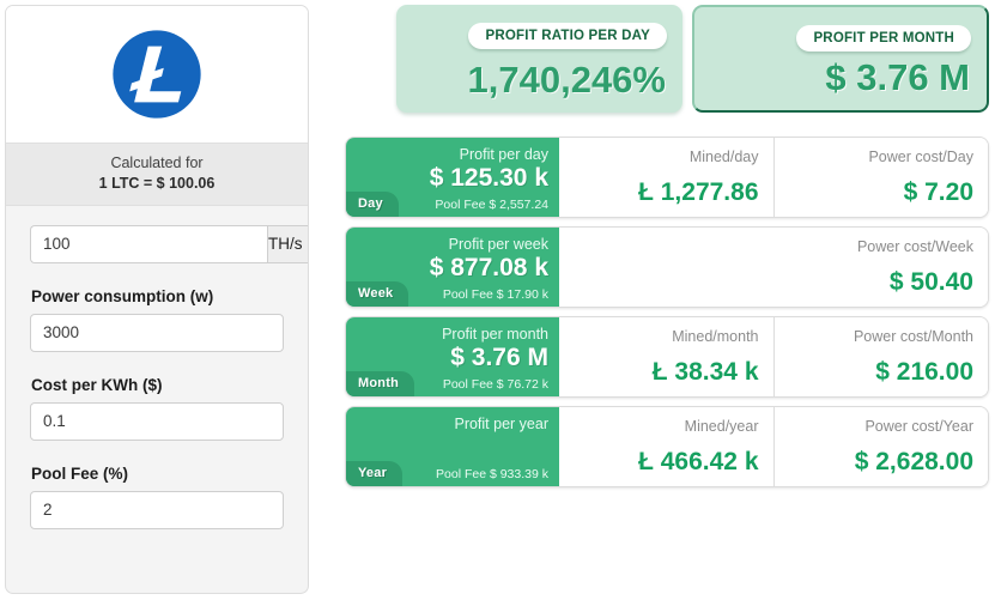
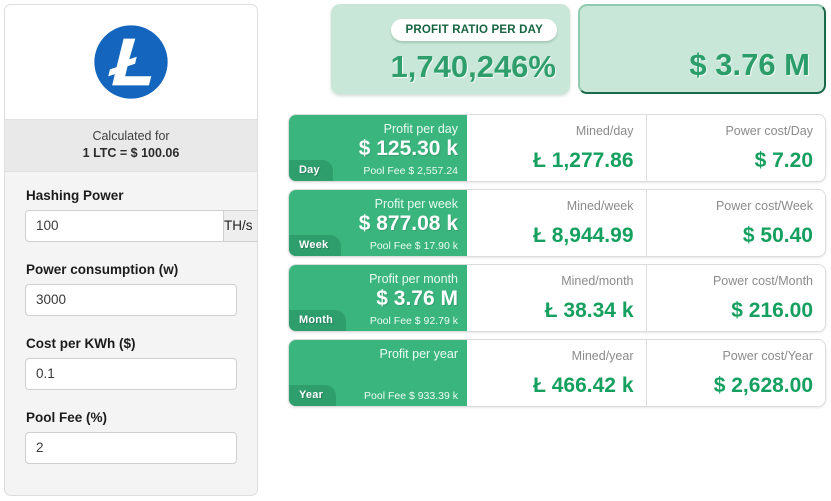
  Calculated for
  1 LTC = $ 100.06
+ Hashing Power
  100
  TH/s
  Power consumption (w)
  3000
  Cost per KWh ($)
  0.1
  Pool Fee (%)
  2
  PROFIT RATIO PER DAY
  1,740,246%
- PROFIT PER MONTH
  $ 3.76 M
  Profit per day
  $ 125.30 k
  Pool Fee $ 2,557.24
  Day
  Mined/day
  Ł 1,277.86
  Power cost/Day
  $ 7.20
  Profit per week
  $ 877.08 k
  Pool Fee $ 17.90 k
  Week
+ Mined/week
+ Ł 8,944.99
  Power cost/Week
  $ 50.40
  Profit per month
  $ 3.76 M
- Pool Fee $ 76.72 k
+ Pool Fee $ 92.79 k
  Month
  Mined/month
  Ł 38.34 k
  Power cost/Month
  $ 216.00
  Profit per year
  Pool Fee $ 933.39 k
  Year
  Mined/year
  Ł 466.42 k
  Power cost/Year
  $ 2,628.00
